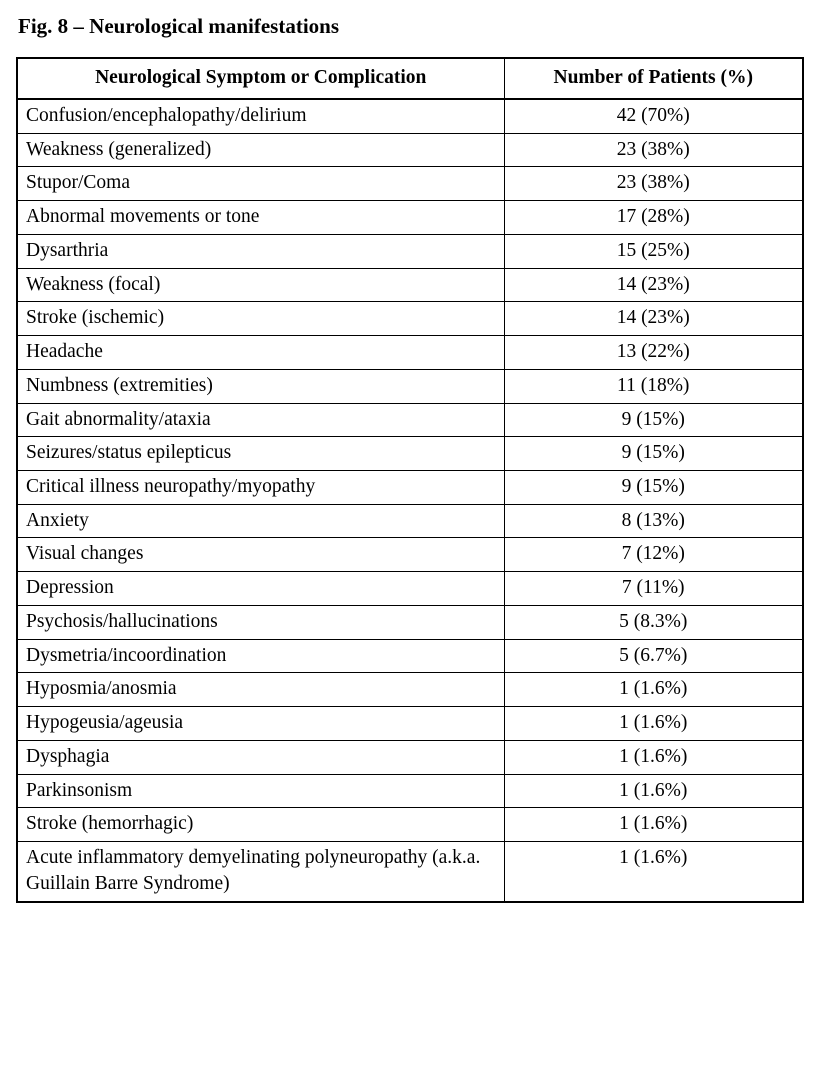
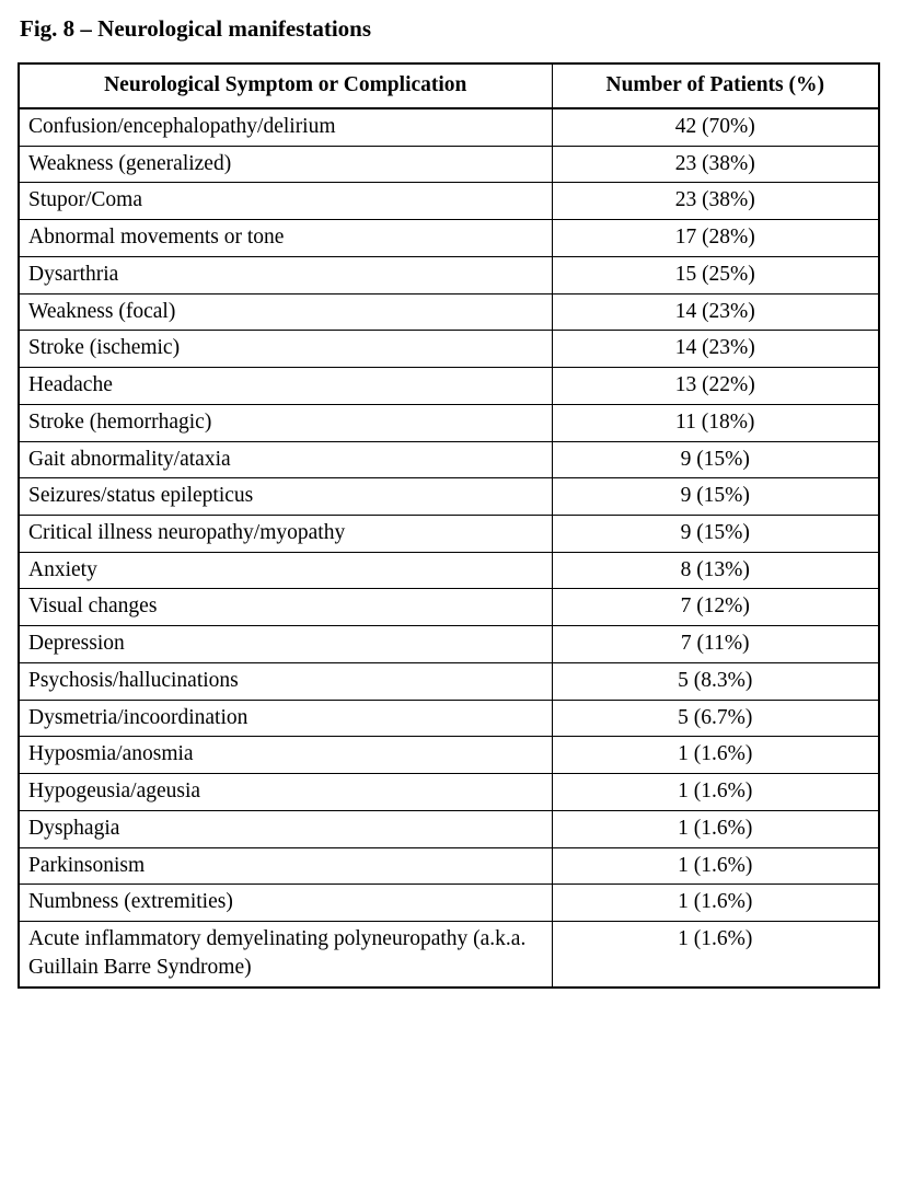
  Fig. 8 – Neurological manifestations
  Neurological Symptom or Complication	Number of Patients (%)
  Confusion/encephalopathy/delirium	42 (70%)
  Weakness (generalized)	23 (38%)
  Stupor/Coma	23 (38%)
  Abnormal movements or tone	17 (28%)
  Dysarthria	15 (25%)
  Weakness (focal)	14 (23%)
  Stroke (ischemic)	14 (23%)
  Headache	13 (22%)
- Numbness (extremities)	11 (18%)
+ Stroke (hemorrhagic)	11 (18%)
  Gait abnormality/ataxia	9 (15%)
  Seizures/status epilepticus	9 (15%)
  Critical illness neuropathy/myopathy	9 (15%)
  Anxiety	8 (13%)
  Visual changes	7 (12%)
  Depression	7 (11%)
  Psychosis/hallucinations	5 (8.3%)
  Dysmetria/incoordination	5 (6.7%)
  Hyposmia/anosmia	1 (1.6%)
  Hypogeusia/ageusia	1 (1.6%)
  Dysphagia	1 (1.6%)
  Parkinsonism	1 (1.6%)
- Stroke (hemorrhagic)	1 (1.6%)
+ Numbness (extremities)	1 (1.6%)
  Acute inflammatory demyelinating polyneuropathy (a.k.a. Guillain Barre Syndrome)	1 (1.6%)
